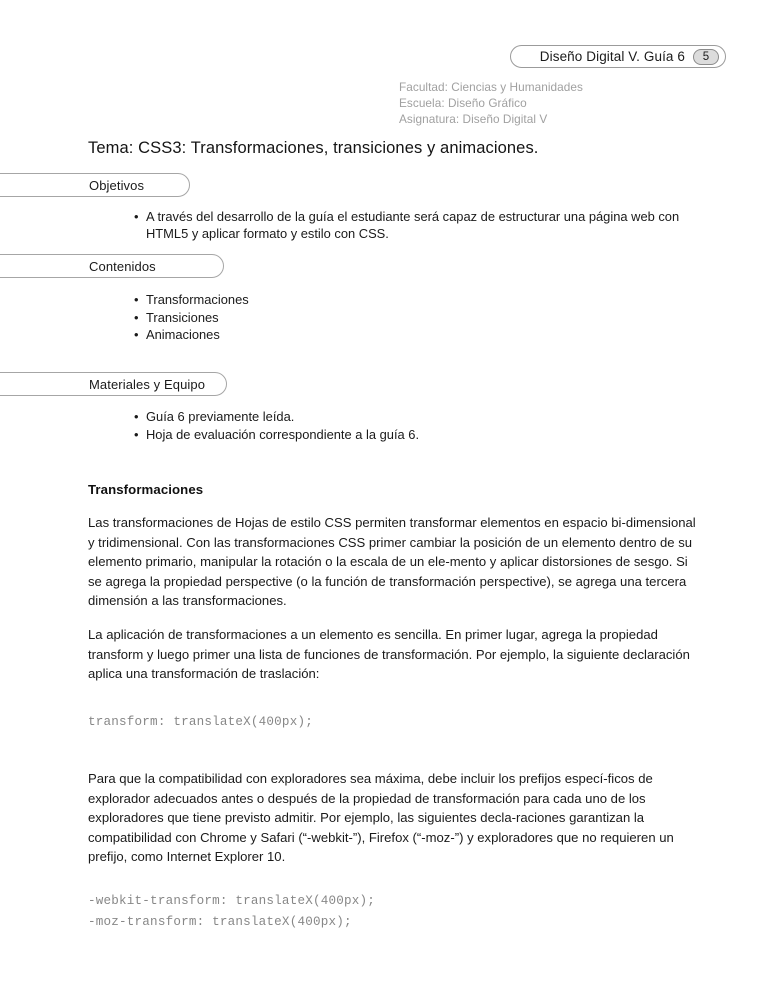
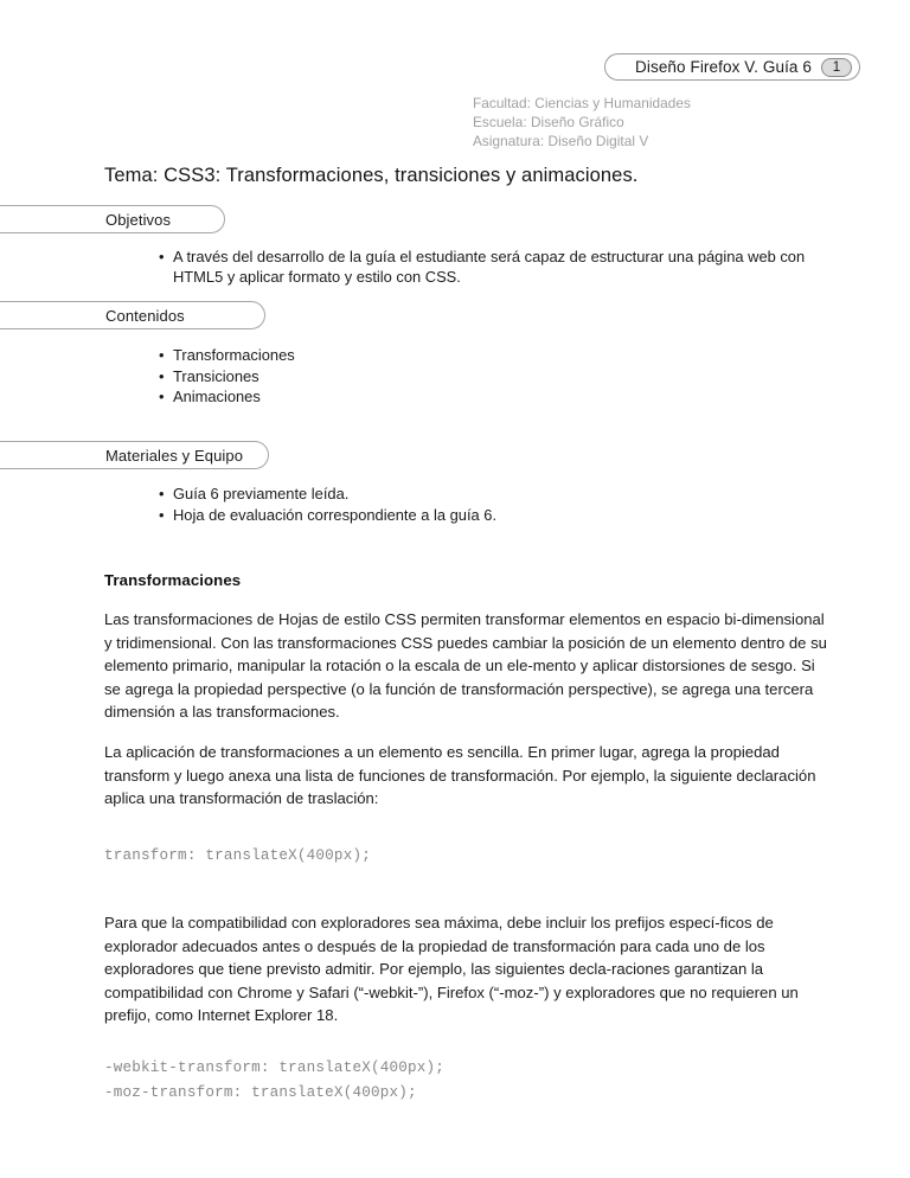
- Diseño Digital V. Guía 6
+ Diseño Firefox V. Guía 6
- 5
+ 1
  Facultad: Ciencias y Humanidades
  Escuela: Diseño Gráfico
  Asignatura: Diseño Digital V
  Tema: CSS3: Transformaciones, transiciones y animaciones.
  Objetivos
  A través del desarrollo de la guía el estudiante será capaz de estructurar una página web con HTML5 y aplicar formato y estilo con CSS.
  Contenidos
  Transformaciones
  Transiciones
  Animaciones
  Materiales y Equipo
  Guía 6 previamente leída.
  Hoja de evaluación correspondiente a la guía 6.
  Transformaciones
- Las transformaciones de Hojas de estilo CSS permiten transformar elementos en espacio bi-dimensional y tridimensional. Con las transformaciones CSS primer cambiar la posición de un elemento dentro de su elemento primario, manipular la rotación o la escala de un ele-mento y aplicar distorsiones de sesgo. Si se agrega la propiedad perspective (o la función de transformación perspective), se agrega una tercera dimensión a las transformaciones.
+ Las transformaciones de Hojas de estilo CSS permiten transformar elementos en espacio bi-dimensional y tridimensional. Con las transformaciones CSS puedes cambiar la posición de un elemento dentro de su elemento primario, manipular la rotación o la escala de un ele-mento y aplicar distorsiones de sesgo. Si se agrega la propiedad perspective (o la función de transformación perspective), se agrega una tercera dimensión a las transformaciones.
- La aplicación de transformaciones a un elemento es sencilla. En primer lugar, agrega la propiedad transform y luego primer una lista de funciones de transformación. Por ejemplo, la siguiente declaración aplica una transformación de traslación:
+ La aplicación de transformaciones a un elemento es sencilla. En primer lugar, agrega la propiedad transform y luego anexa una lista de funciones de transformación. Por ejemplo, la siguiente declaración aplica una transformación de traslación:
  transform: translateX(400px);
- Para que la compatibilidad con exploradores sea máxima, debe incluir los prefijos especí-ficos de explorador adecuados antes o después de la propiedad de transformación para cada uno de los exploradores que tiene previsto admitir. Por ejemplo, las siguientes decla-raciones garantizan la compatibilidad con Chrome y Safari (“-webkit-”), Firefox (“-moz-”) y exploradores que no requieren un prefijo, como Internet Explorer 10.
+ Para que la compatibilidad con exploradores sea máxima, debe incluir los prefijos especí-ficos de explorador adecuados antes o después de la propiedad de transformación para cada uno de los exploradores que tiene previsto admitir. Por ejemplo, las siguientes decla-raciones garantizan la compatibilidad con Chrome y Safari (“-webkit-”), Firefox (“-moz-”) y exploradores que no requieren un prefijo, como Internet Explorer 18.
  -webkit-transform: translateX(400px);
  -moz-transform: translateX(400px);
